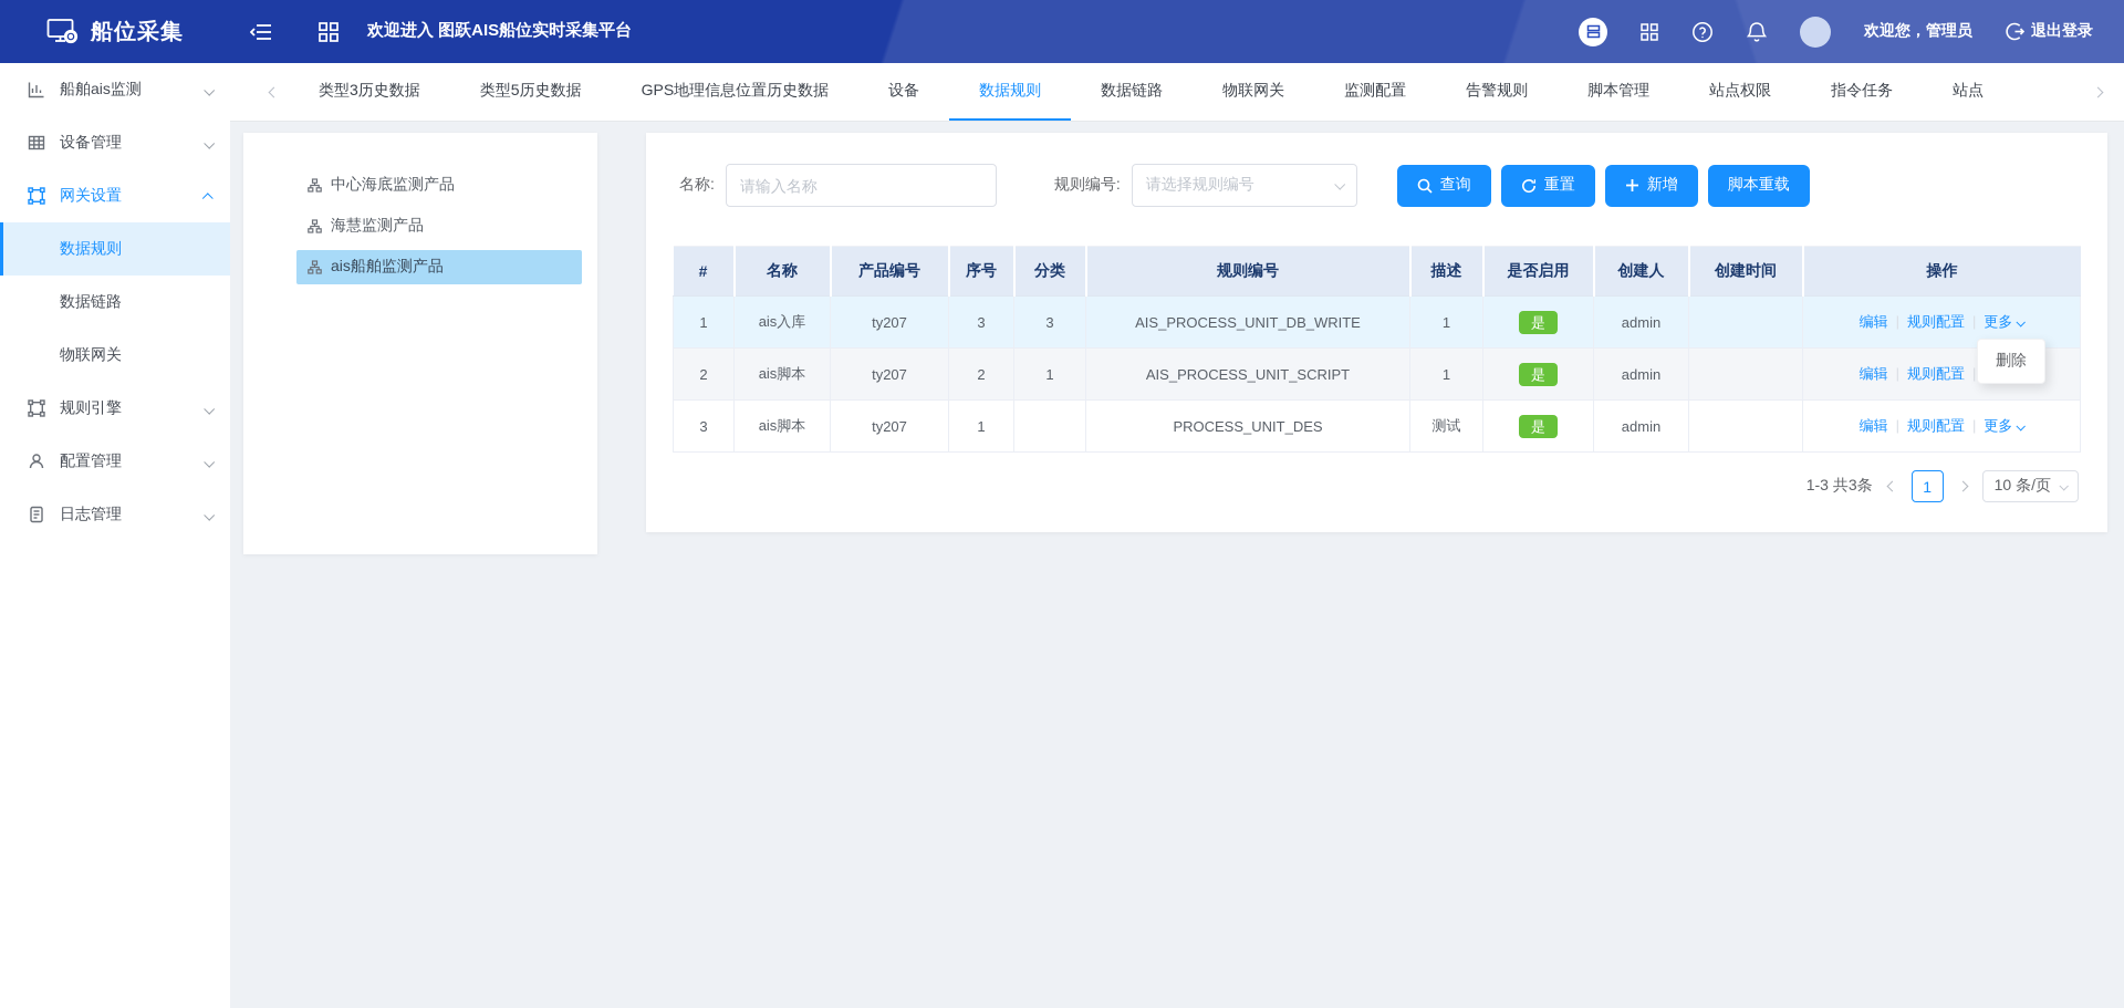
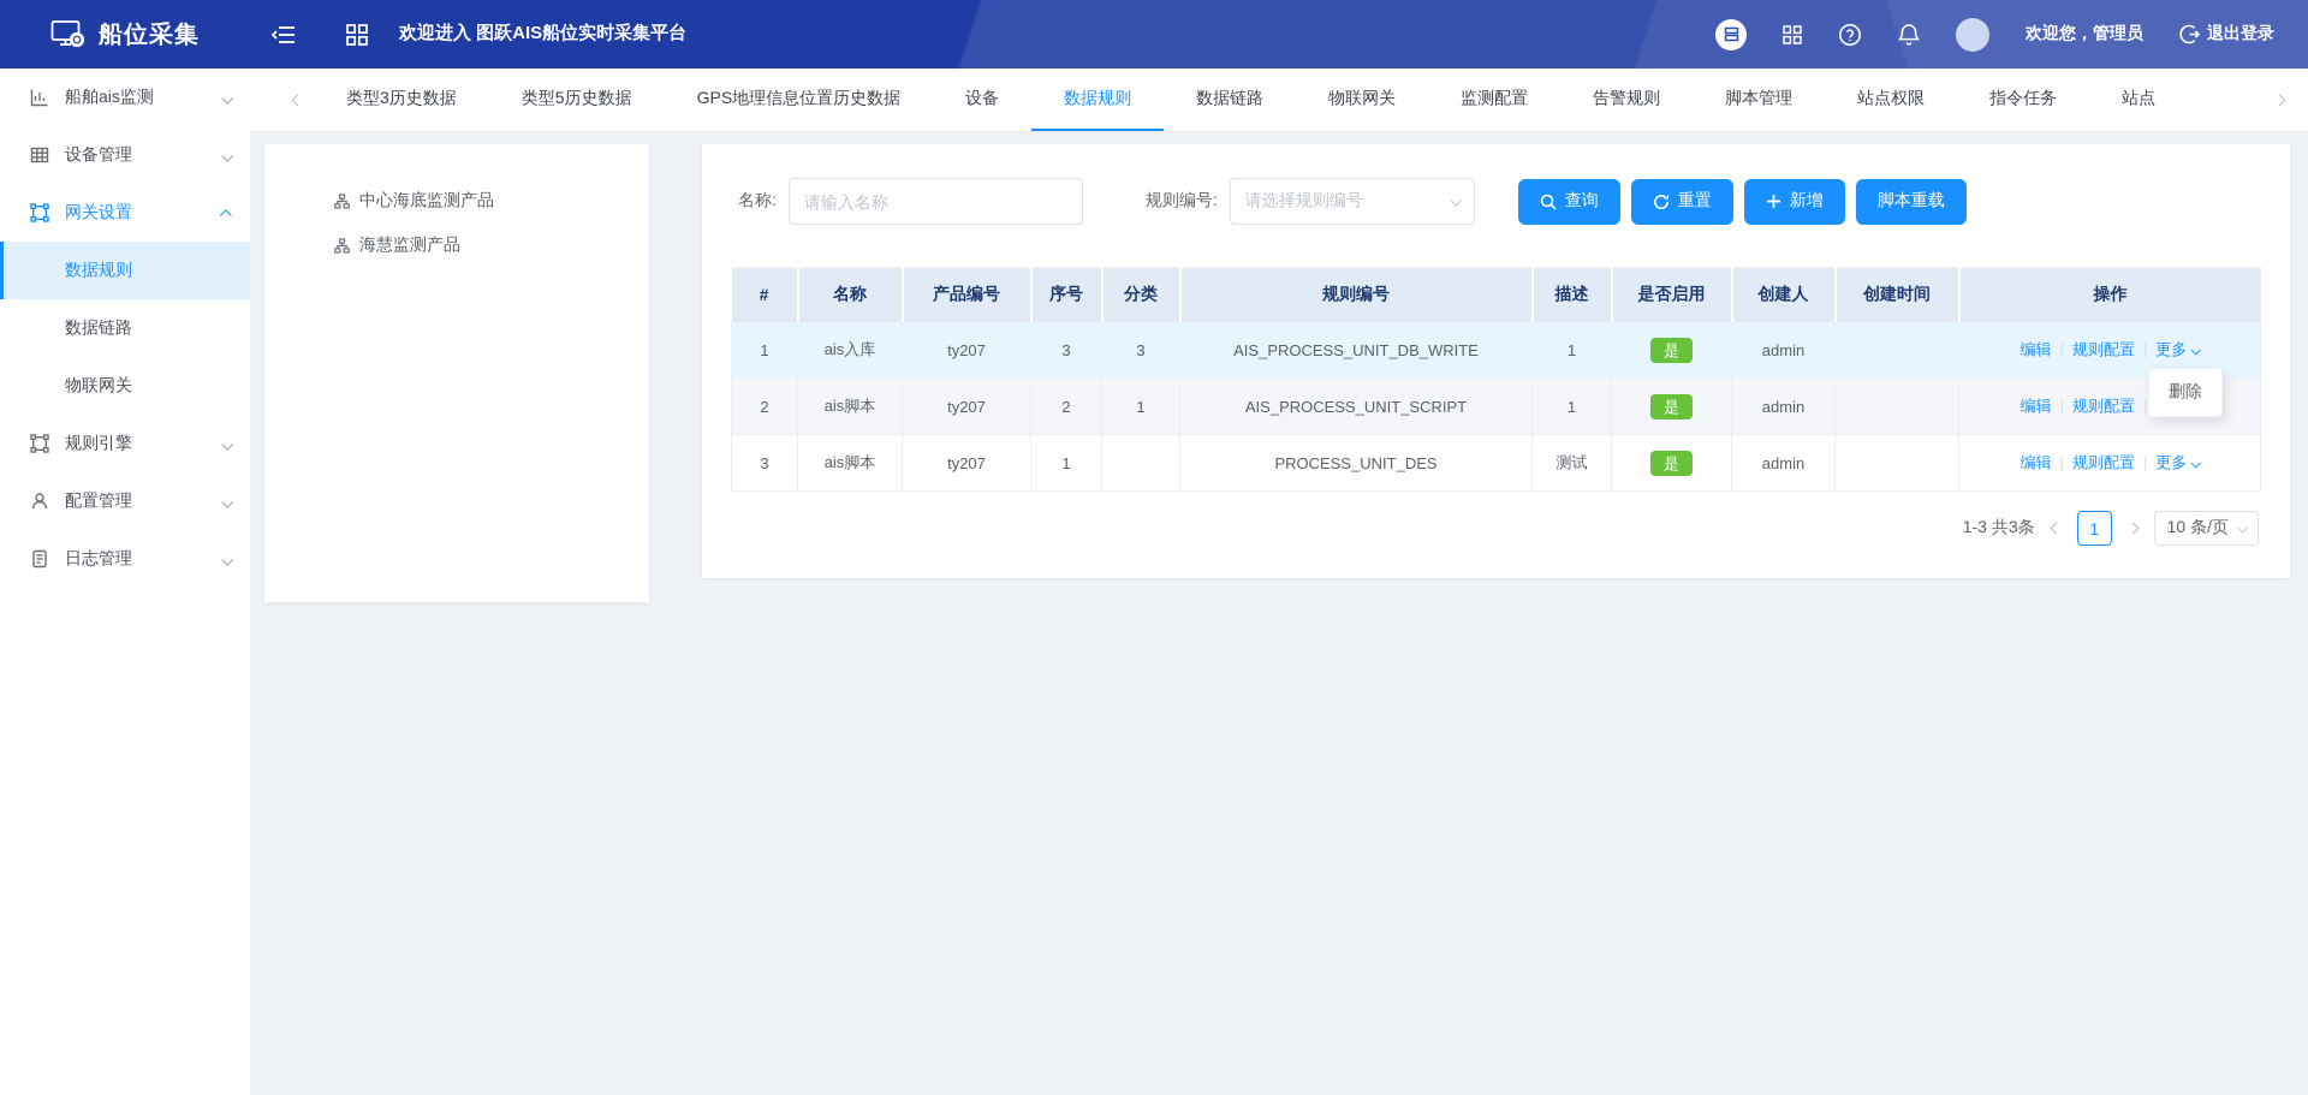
  船位采集
  欢迎进入 图跃AIS船位实时采集平台
  欢迎您，管理员
  退出登录
  类型3历史数据
  类型5历史数据
  GPS地理信息位置历史数据
  设备
  数据规则
  数据链路
  物联网关
  监测配置
  告警规则
  脚本管理
  站点权限
  指令任务
  站点
  船舶ais监测
  设备管理
  网关设置
  数据规则
  数据链路
  物联网关
  规则引擎
  配置管理
  日志管理
  中心海底监测产品
  海慧监测产品
- ais船舶监测产品
  名称:
  请输入名称
  规则编号:
  请选择规则编号
  查询
  重置
  新增
  脚本重载
  #	名称	产品编号	序号	分类	规则编号	描述	是否启用	创建人	创建时间	操作
  1	ais入库	ty207	3	3	AIS_PROCESS_UNIT_DB_WRITE	1	是	admin		编辑 规则配置 更多
  2	ais脚本	ty207	2	1	AIS_PROCESS_UNIT_SCRIPT	1	是	admin		编辑 规则配置 |
  3	ais脚本	ty207	1		PROCESS_UNIT_DES	测试	是	admin		编辑 | 规则配置 | 更多
  删除
  1-3 共3条
  1
  10 条/页
